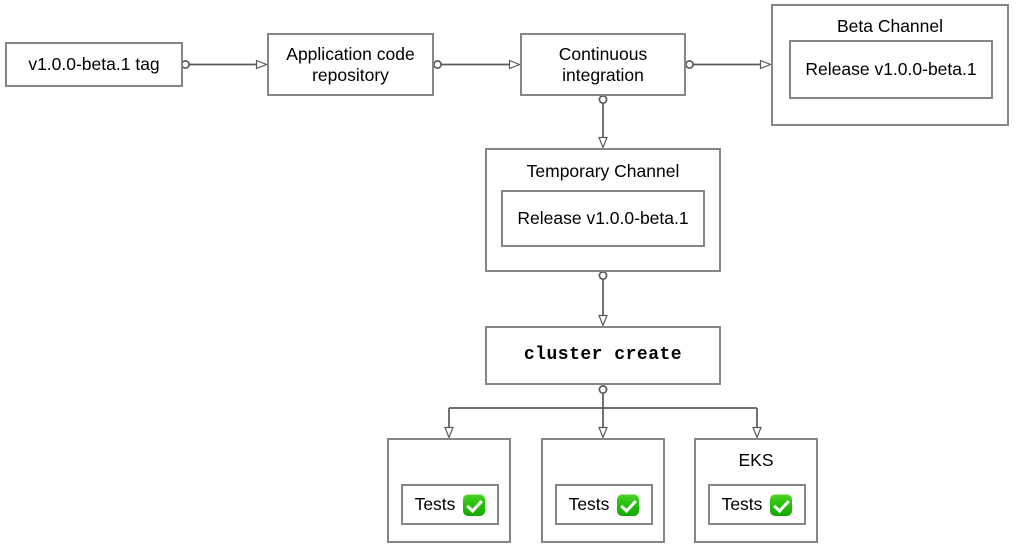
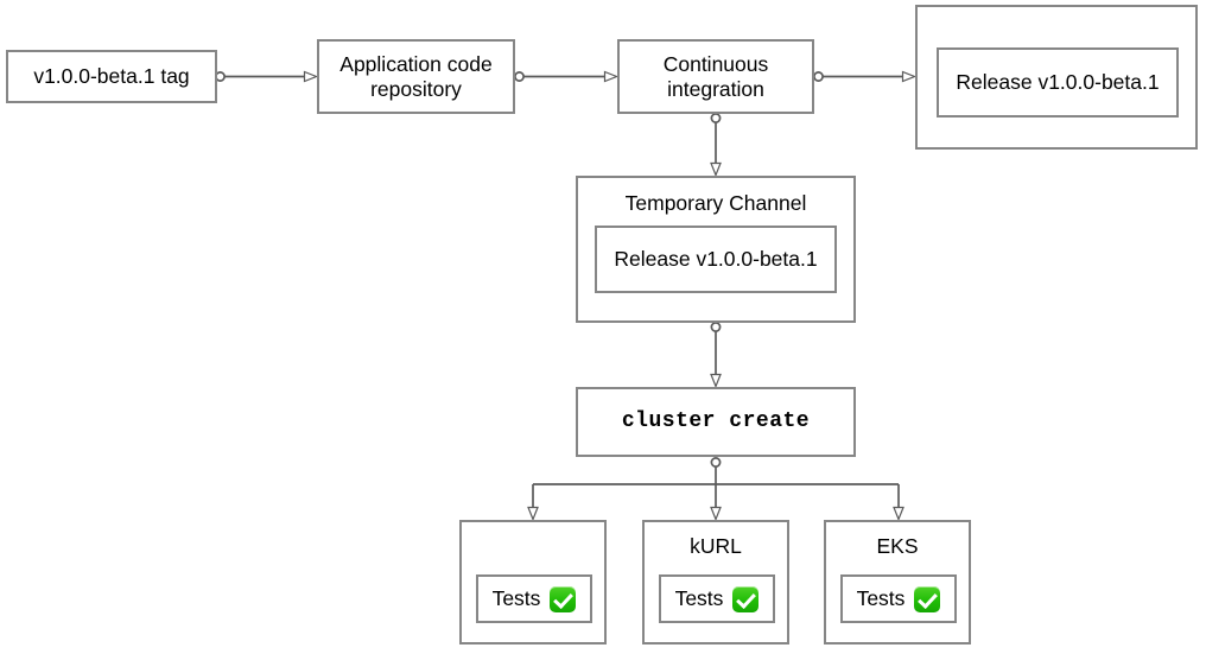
  v1.0.0-beta.1 tag
  Application code
  repository
  Continuous
  integration
- Beta Channel
  Release v1.0.0-beta.1
  Temporary Channel
  Release v1.0.0-beta.1
  cluster create
  Tests
+ kURL
  Tests
  EKS
  Tests
